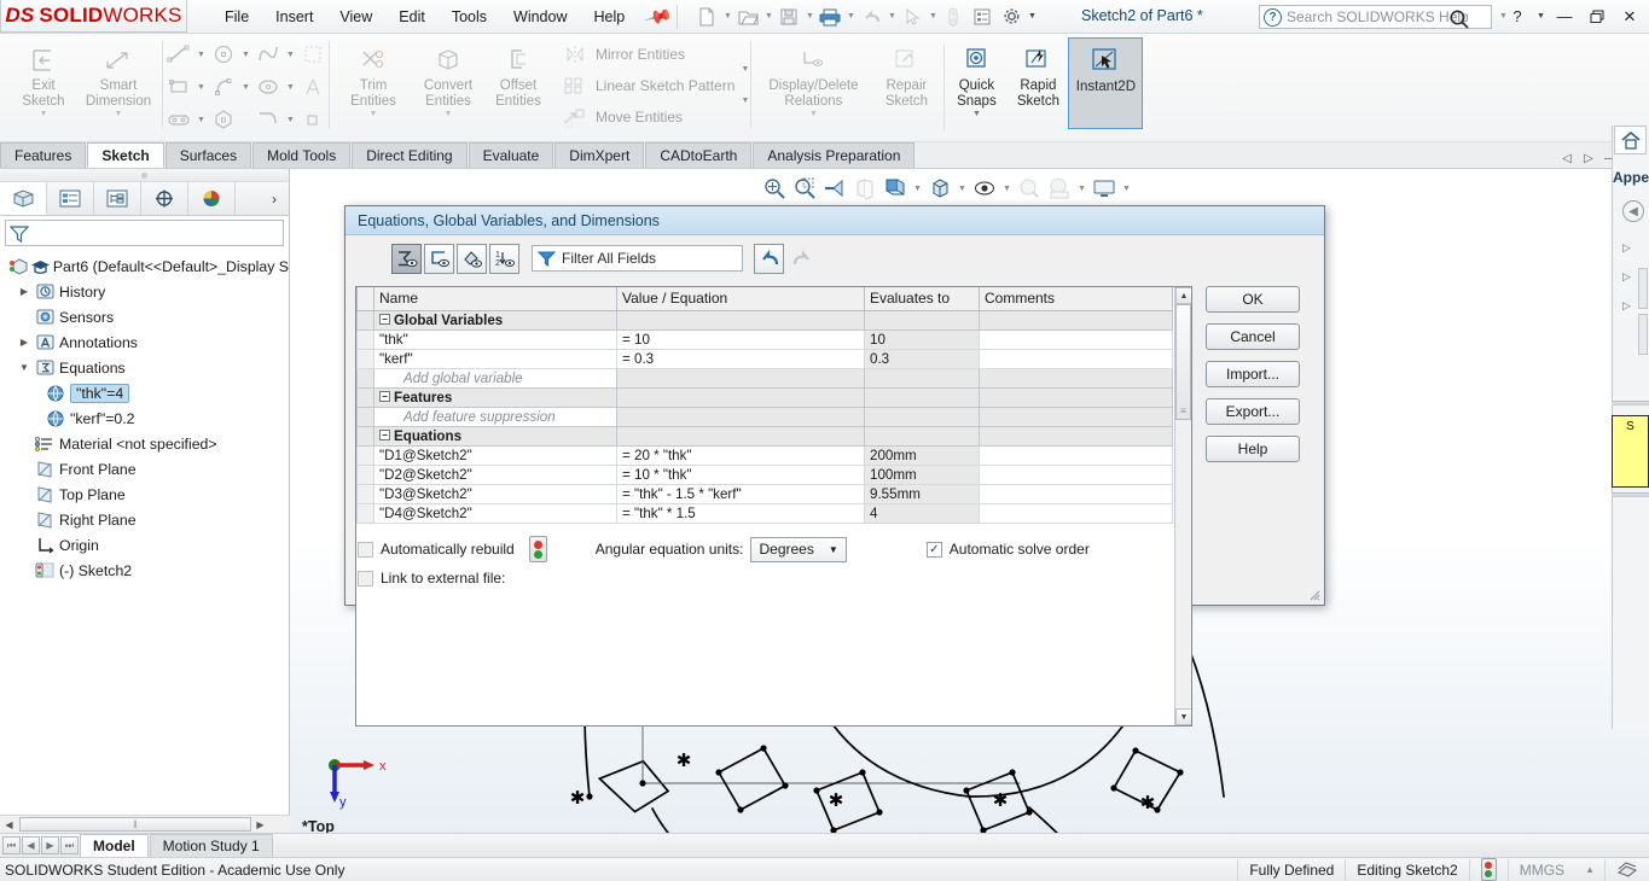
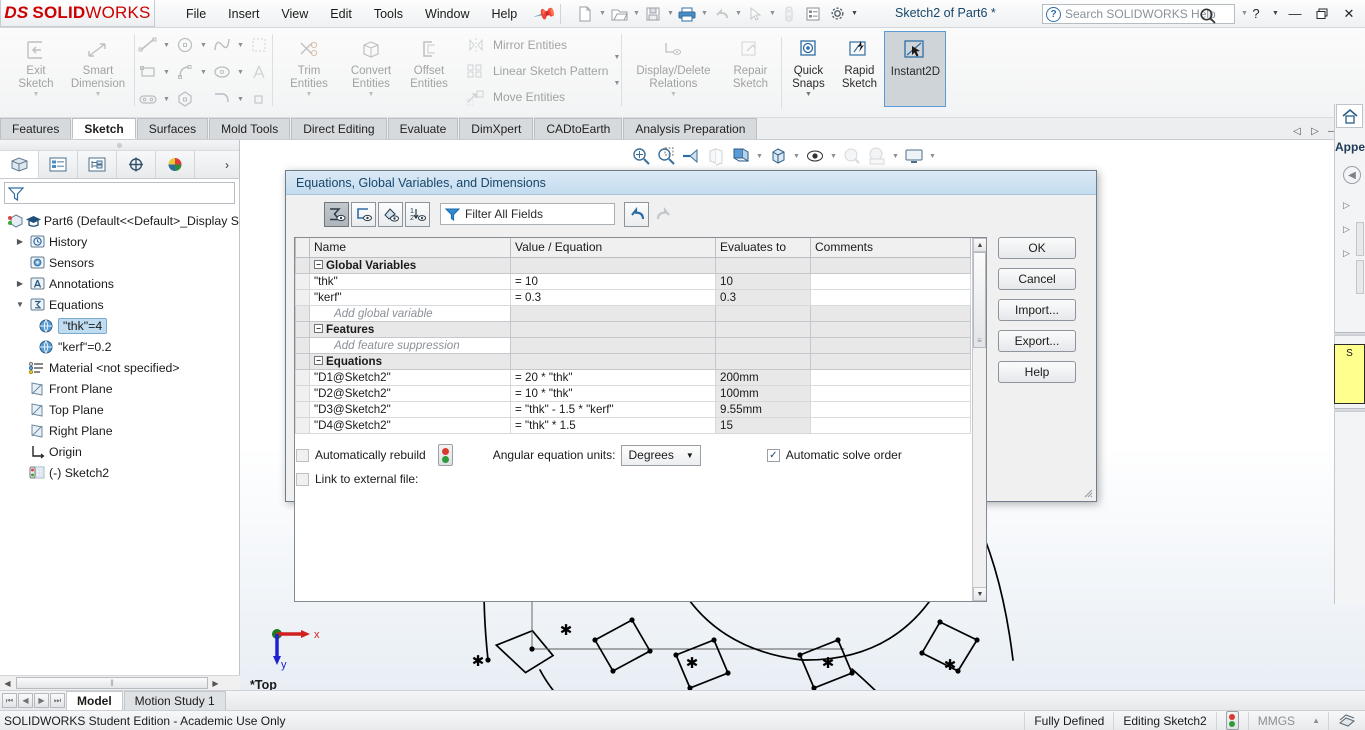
  DS
  SOLID
  WORKS
  File
  Insert
  View
  Edit
  Tools
  Window
  Help
  Sketch2 of Part6 *
  ?
  Search SOLIDWORKS Hel
  ?
  —
  ✕
  Exit
  Sketch
  Smart
  Dimension
  Trim
  Entities
  Convert
  Entities
  Offset
  Entities
  Mirror Entities
  Linear Sketch Pattern
  Move Entities
  Display/Delete
  Relations
  Repair
  Sketch
  Quick
  Snaps
  Rapid
  Sketch
  Instant2D
  Features
  Sketch
  Surfaces
  Mold Tools
  Direct Editing
  Evaluate
  DimXpert
  CADtoEarth
  Analysis Preparation
  ◁
  ▷
  —
  ›
  Part6 (Default<<Default>_Display S
  ▶
  History
  Sensors
  ▶
  Annotations
  ▼
  Equations
  "thk"=4
  "kerf"=0.2
  Material <not specified>
  Front Plane
  Top Plane
  Right Plane
  Origin
  (-) Sketch2
  ◀
  ‖
  ▶
  ✱
  ✱
  ✱
  ✱
  ✱
  x
  y
  *Top
  Appe
  ◀
  ▷
  ▷
  ▷
  S
  Equations, Global Variables, and Dimensions
  Filter All Fields
  	Name	Value / Equation	Evaluates to	Comments
  	− Global Variables
  	"thk"	= 10	10
  	"kerf"	= 0.3	0.3
  	Add global variable
  	− Features
  	Add feature suppression
  	− Equations
  	"D1@Sketch2"	= 20 * "thk"	200mm
  	"D2@Sketch2"	= 10 * "thk"	100mm
  	"D3@Sketch2"	= "thk" - 1.5 * "kerf"	9.55mm
- 	"D4@Sketch2"	= "thk" * 1.5	4
+ 	"D4@Sketch2"	= "thk" * 1.5	15
  ≡
  Automatically rebuild
  Angular equation units:
  Degrees
  ▼
  ✓
  Automatic solve order
  Link to external file:
  OK
  Cancel
  Import...
  Export...
  Help
  ⏮
  ◀
  ▶
  ⏭
  Model
  Motion Study 1
  SOLIDWORKS Student Edition - Academic Use Only
  Fully Defined
  Editing Sketch2
  MMGS
  ▲
